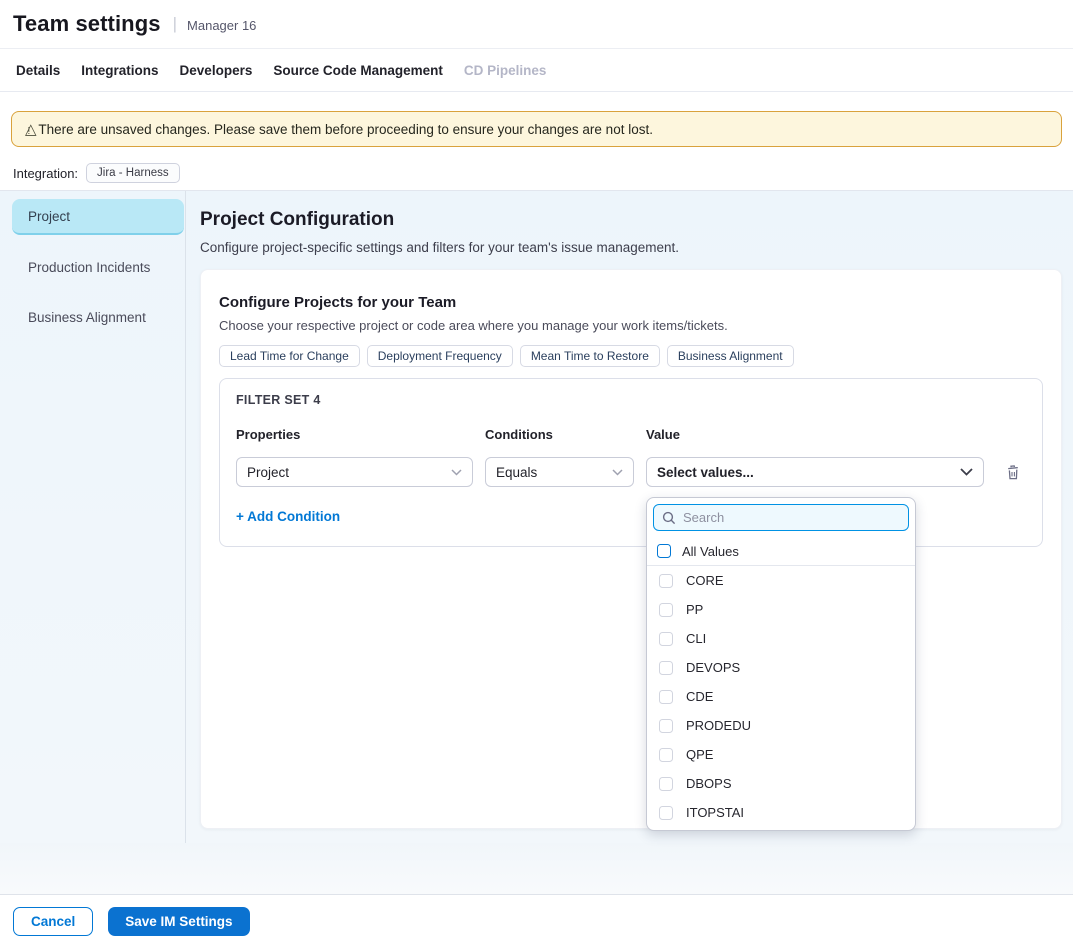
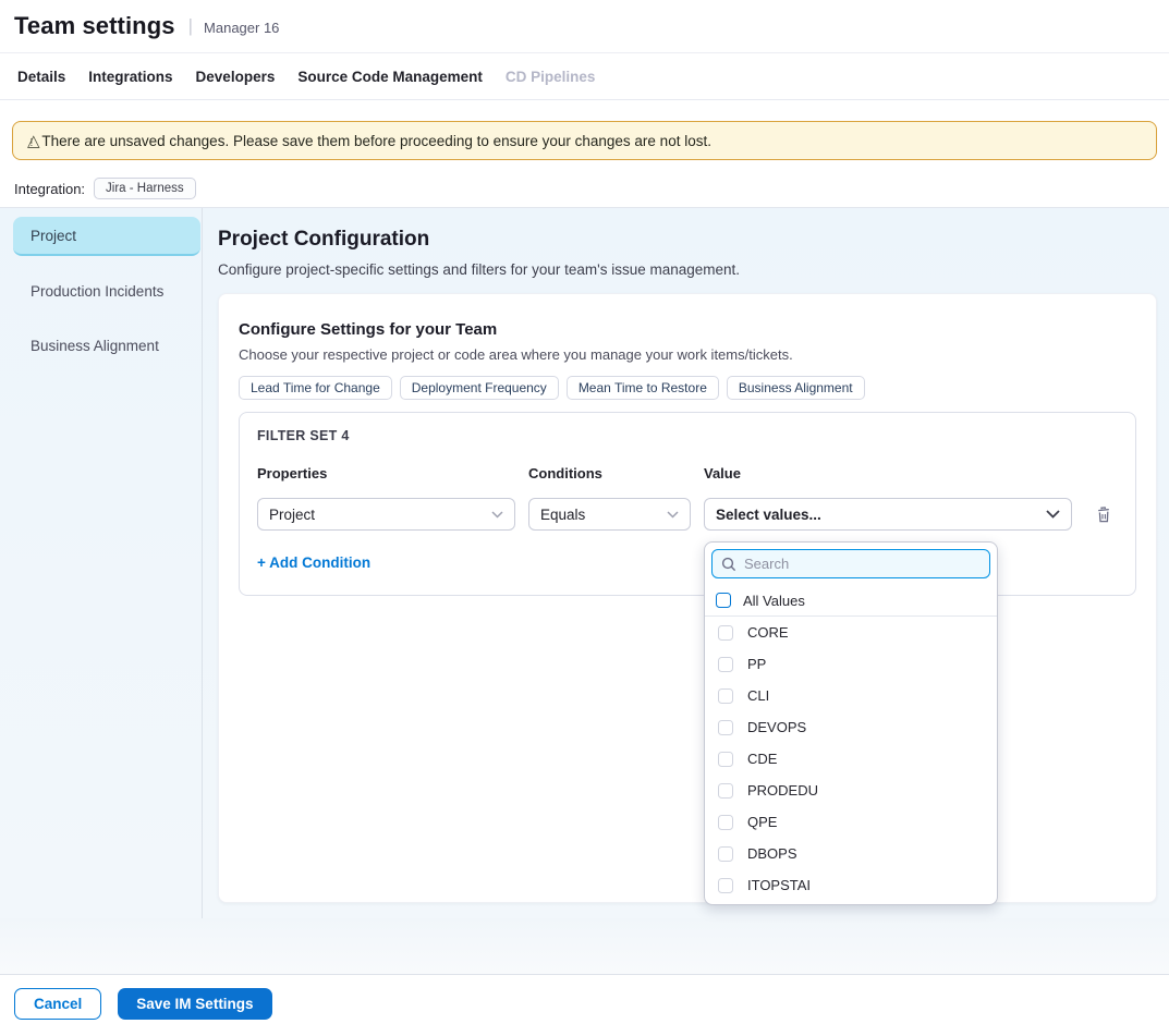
  Team settings
  |
  Manager 16
  Details
  Integrations
  Developers
  Source Code Management
  CD Pipelines
  △!
  There are unsaved changes. Please save them before proceeding to ensure your changes are not lost.
  Integration:
  Jira - Harness
  Project
  Production Incidents
  Business Alignment
  Project Configuration
  Configure project-specific settings and filters for your team's issue management.
- Configure Projects for your Team
+ Configure Settings for your Team
  Choose your respective project or code area where you manage your work items/tickets.
  Lead Time for Change
  Deployment Frequency
  Mean Time to Restore
  Business Alignment
  FILTER SET 4
  Properties
  Conditions
  Value
  Project
  Equals
  Select values...
  Search
  All Values
  CORE
  PP
  CLI
  DEVOPS
  CDE
  PRODEDU
  QPE
  DBOPS
  ITOPSTAI
  + Add Condition
  Cancel
  Save IM Settings
